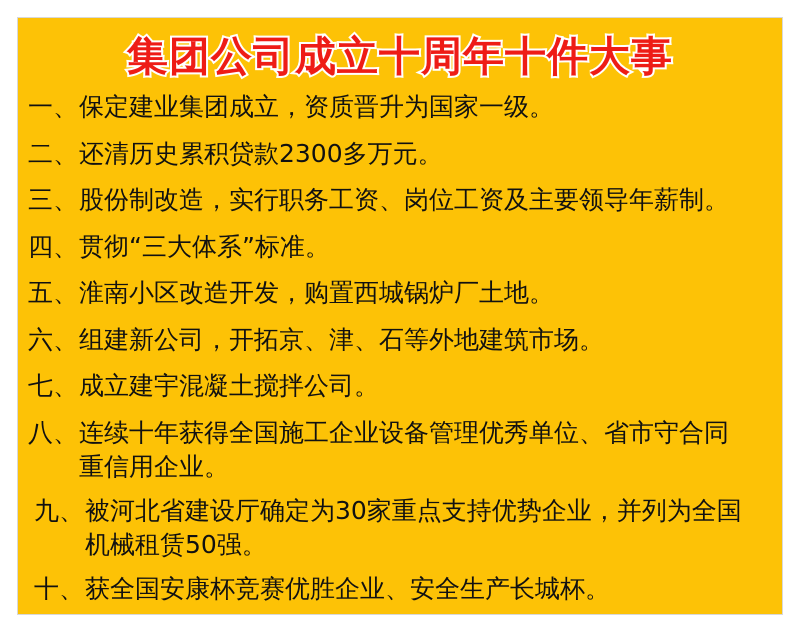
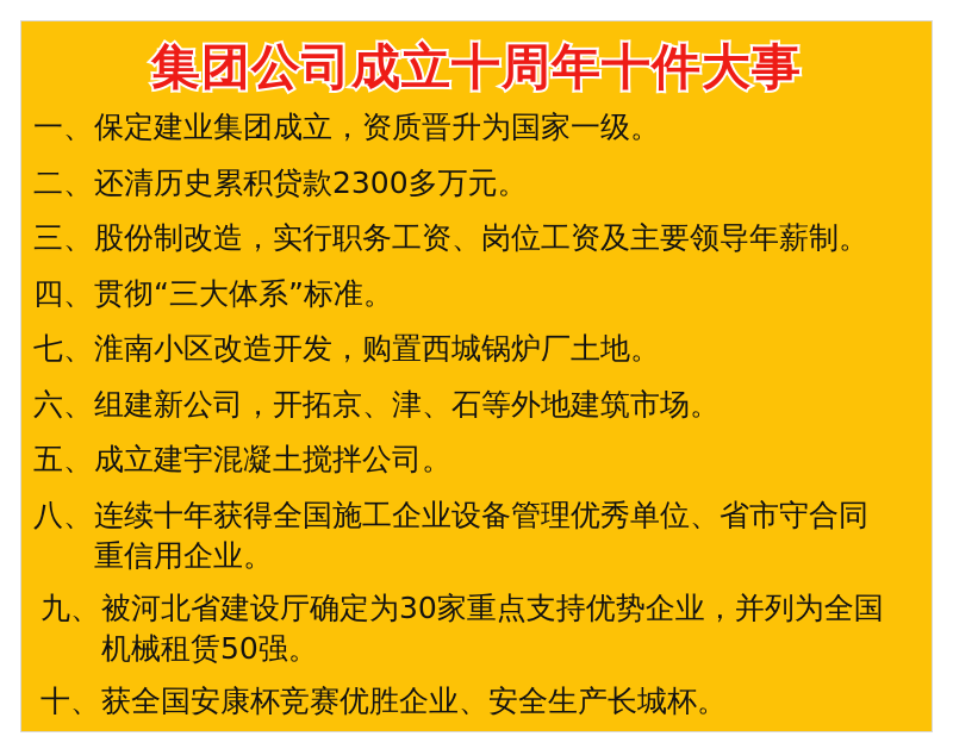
  集团公司成立十周年十件大事
  一、
  保定建业集团成立，资质晋升为国家一级。
  二、
  还清历史累积贷款2300多万元。
  三、
  股份制改造，实行职务工资、岗位工资及主要领导年薪制。
  四、
  贯彻“三大体系”标准。
- 五、
+ 七、
  淮南小区改造开发，购置西城锅炉厂土地。
  六、
  组建新公司，开拓京、津、石等外地建筑市场。
- 七、
+ 五、
  成立建宇混凝土搅拌公司。
  八、
  连续十年获得全国施工企业设备管理优秀单位、省市守合同
  重信用企业。
  九、
  被河北省建设厅确定为30家重点支持优势企业，并列为全国
  机械租赁50强。
  十、
  获全国安康杯竞赛优胜企业、安全生产长城杯。
